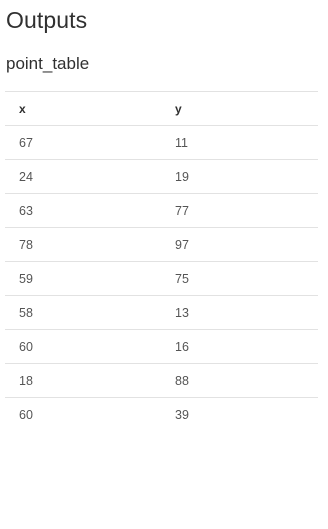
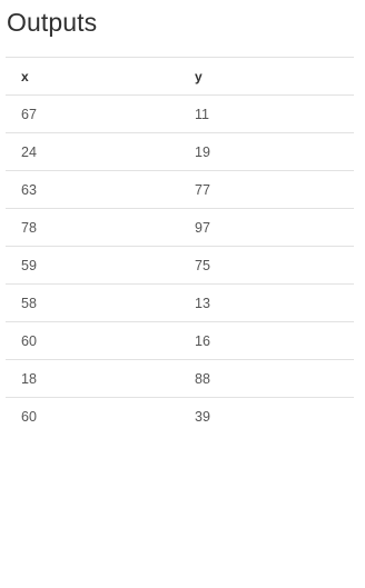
  Outputs
- point_table
  x	y
  67	11
  24	19
  63	77
  78	97
  59	75
  58	13
  60	16
  18	88
  60	39
